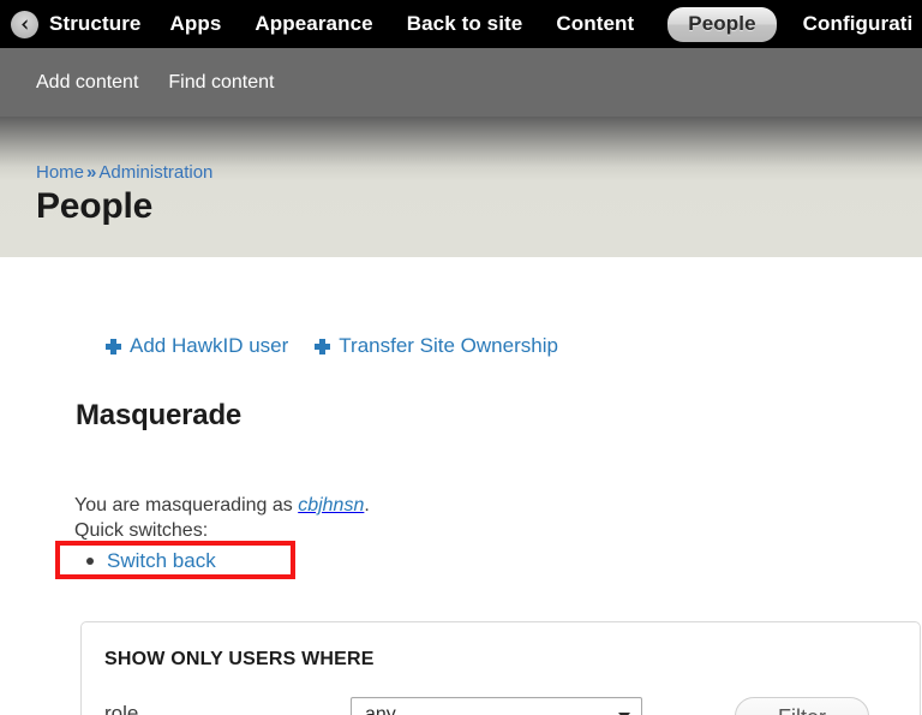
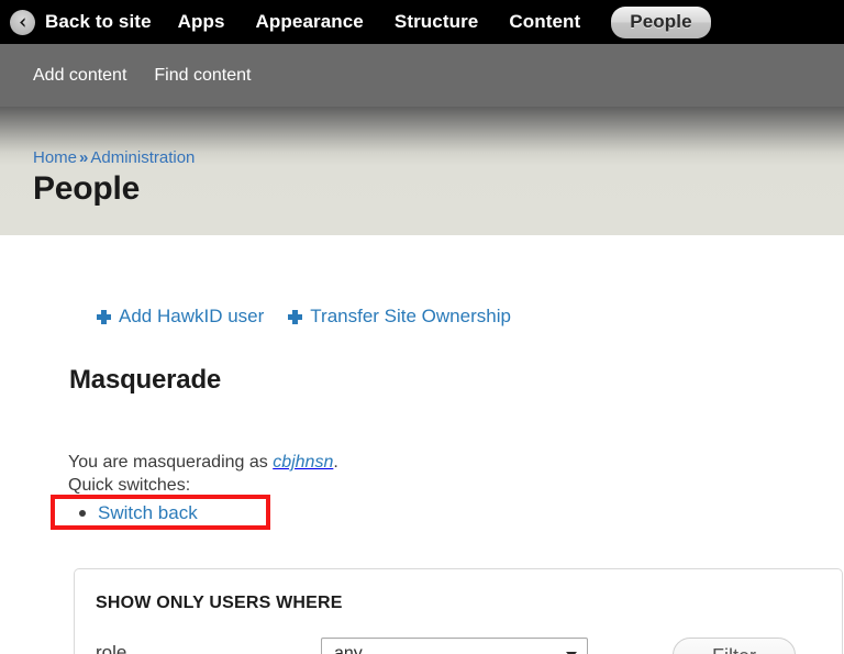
- Structure
+ Back to site
  Apps
  Appearance
- Back to site
+ Structure
  Content
  People
- Configurati
  Add content
  Find content
  Home»Administration
  People
  Add HawkID user
  Transfer Site Ownership
  Masquerade
  You are masquerading as cbjhnsn.
  Quick switches:
  Switch back
  SHOW ONLY USERS WHERE
  role
